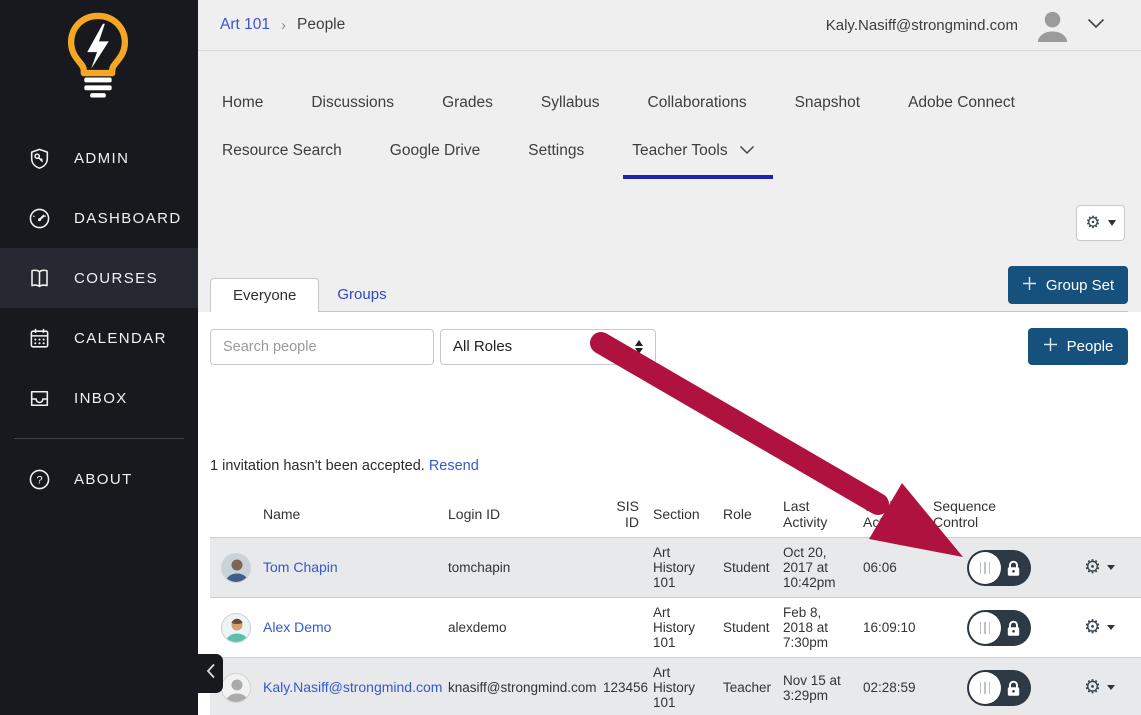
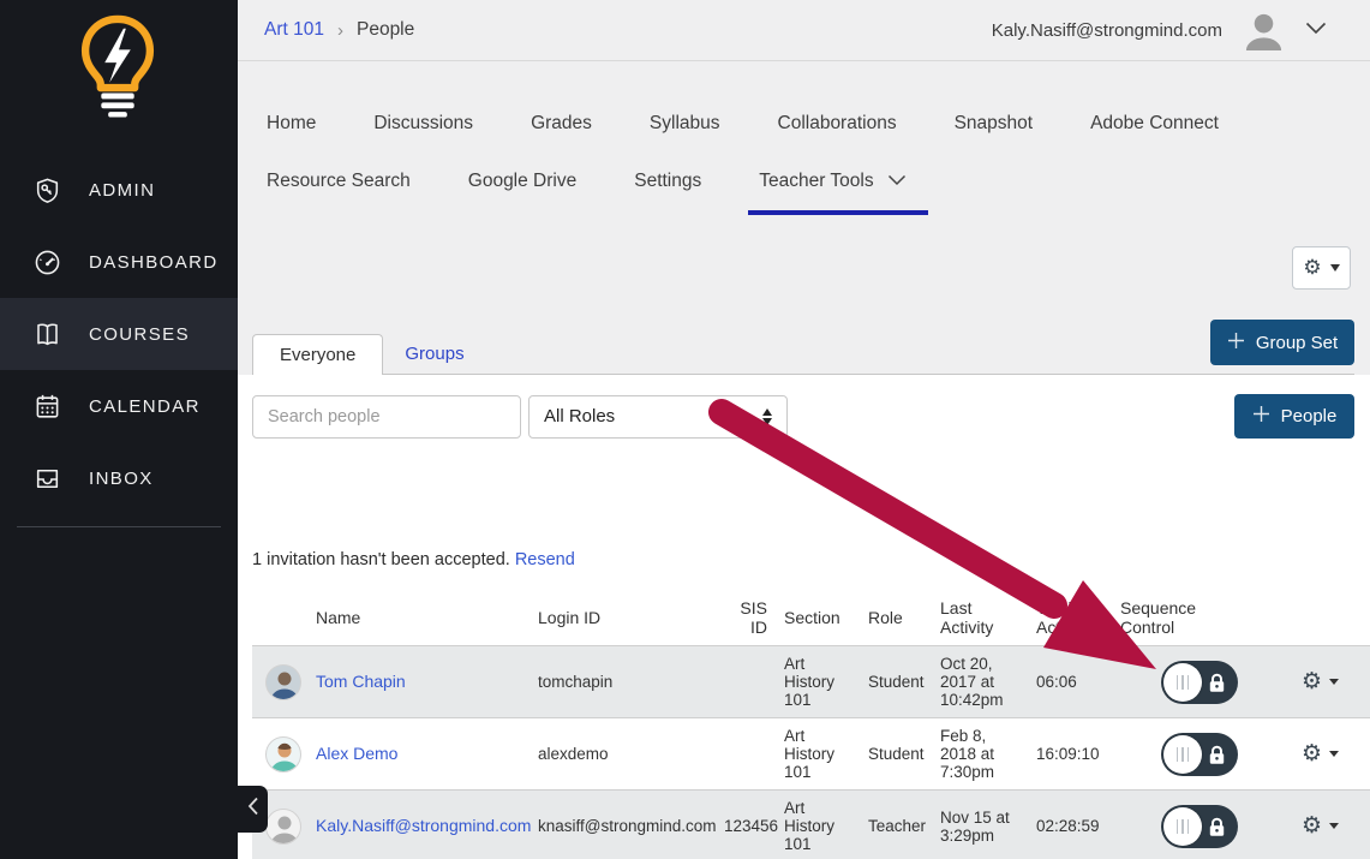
  ADMIN
  DASHBOARD
  COURSES
  CALENDAR
  INBOX
- ?
- ABOUT
  Art 101
  ›
  People
  Kaly.Nasiff@strongmind.com
  Home
  Discussions
  Grades
  Syllabus
  Collaborations
  Snapshot
  Adobe Connect
  Resource Search
  Google Drive
  Settings
  Teacher Tools
  ⚙
  Everyone
  Groups
  Group Set
  Search people
  All Roles
  People
  1 invitation hasn't been accepted. Resend
  Name
  Login ID
  SIS ID
  Section
  Role
  Last Activity
  Sequence Control
  Tom Chapin
  tomchapin
  Art History 101
  Student
  Oct 20, 2017 at 10:42pm
  06:06
  ⚙
  Alex Demo
  alexdemo
  Art History 101
  Student
  Feb 8, 2018 at 7:30pm
  16:09:10
  ⚙
  Kaly.Nasiff@strongmind.com
  knasiff@strongmind.com
  123456
  Art History 101
  Teacher
  Nov 15 at 3:29pm
  02:28:59
  ⚙
